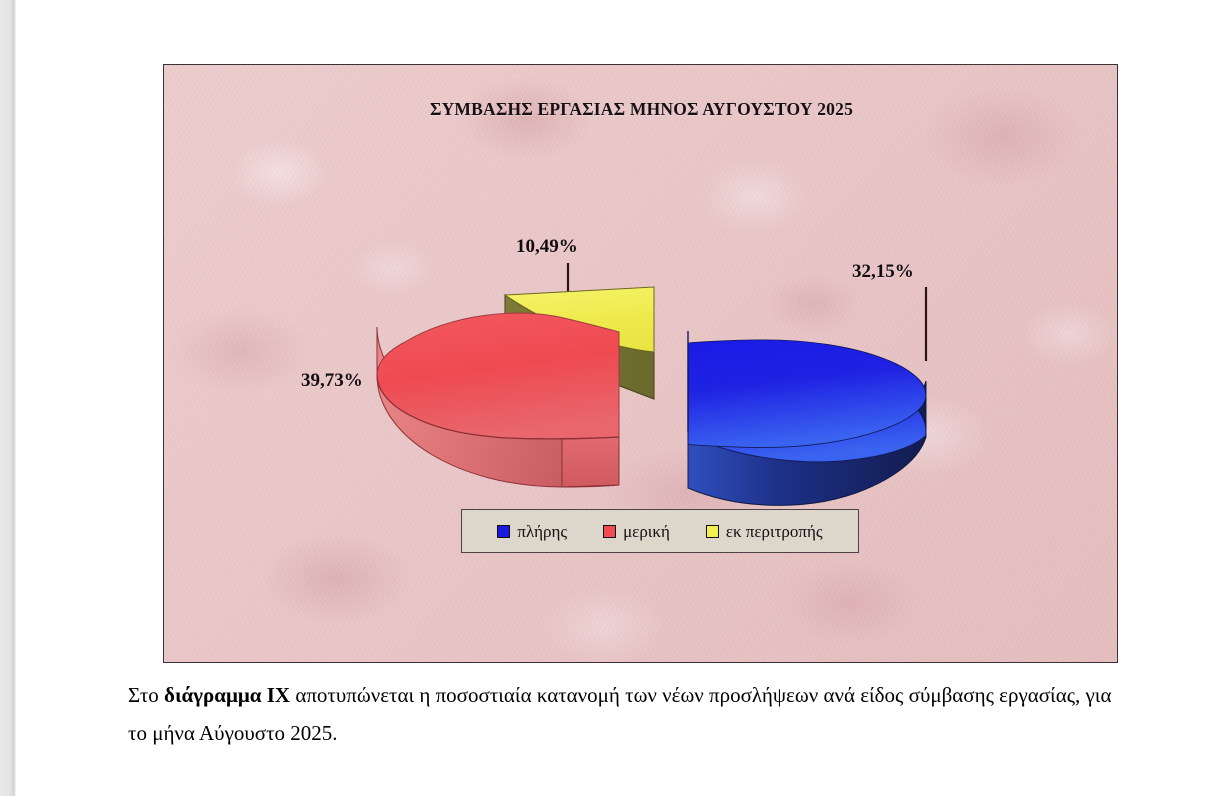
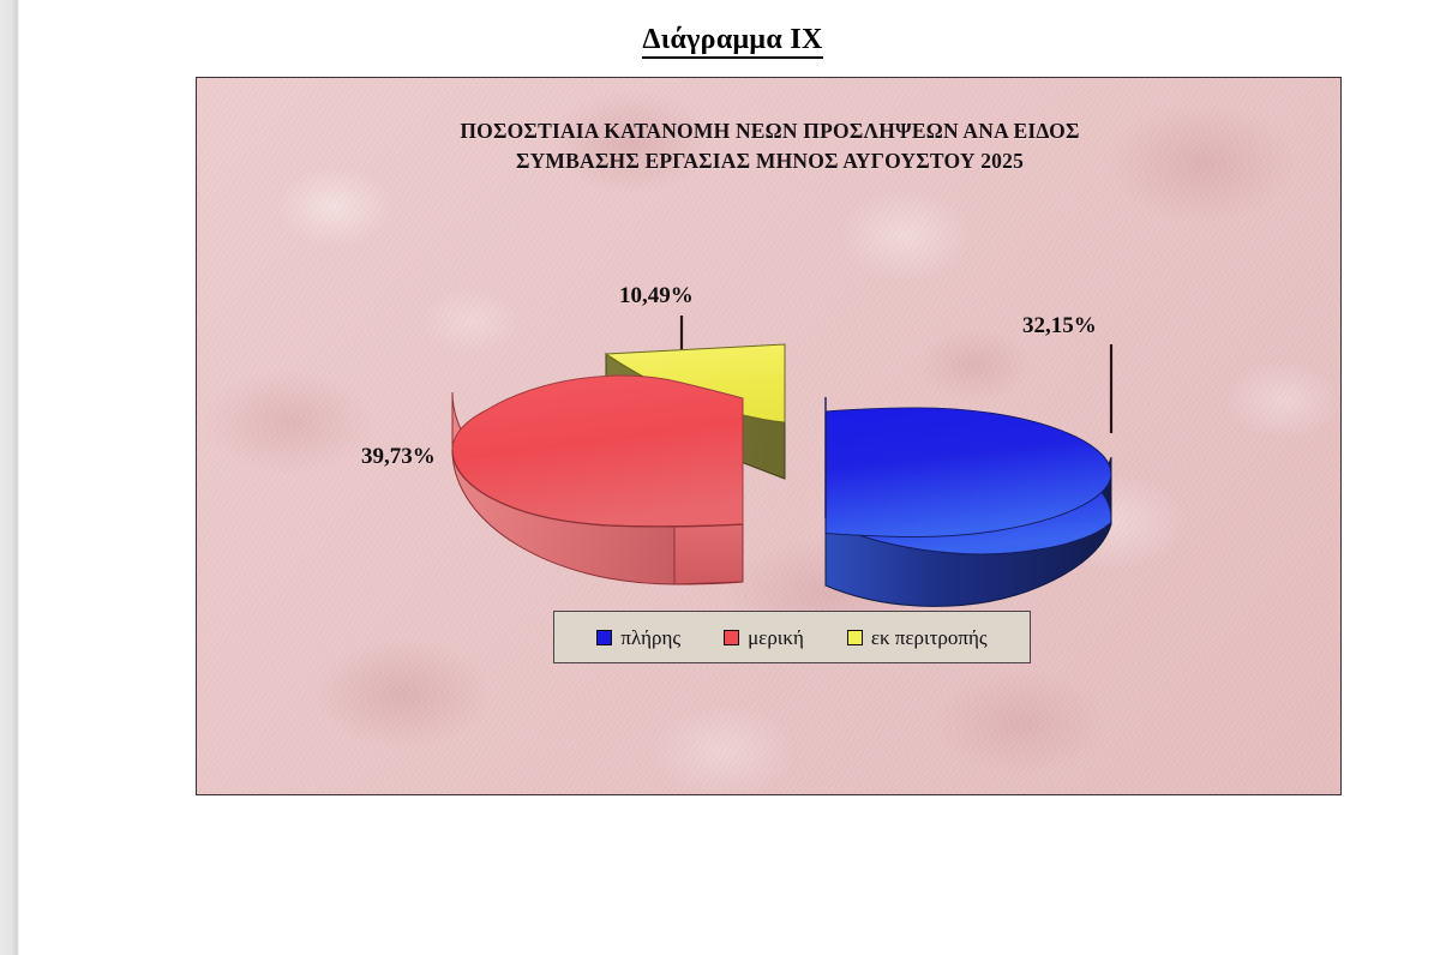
+ Διάγραμμα ΙΧ
+ ΠΟΣΟΣΤΙΑΙΑ ΚΑΤΑΝΟΜΗ ΝΕΩΝ ΠΡΟΣΛΗΨΕΩΝ ΑΝΑ ΕΙΔΟΣ
  ΣΥΜΒΑΣΗΣ ΕΡΓΑΣΙΑΣ ΜΗΝΟΣ ΑΥΓΟΥΣΤΟΥ 2025
  10,49%
  39,73%
  32,15%
  πλήρης
  μερική
  εκ περιτροπής
- Στο διάγραμμα ΙΧ αποτυπώνεται η ποσοστιαία κατανομή των νέων προσλήψεων ανά είδος σύμβασης εργασίας, για το μήνα Αύγουστο 2025.
